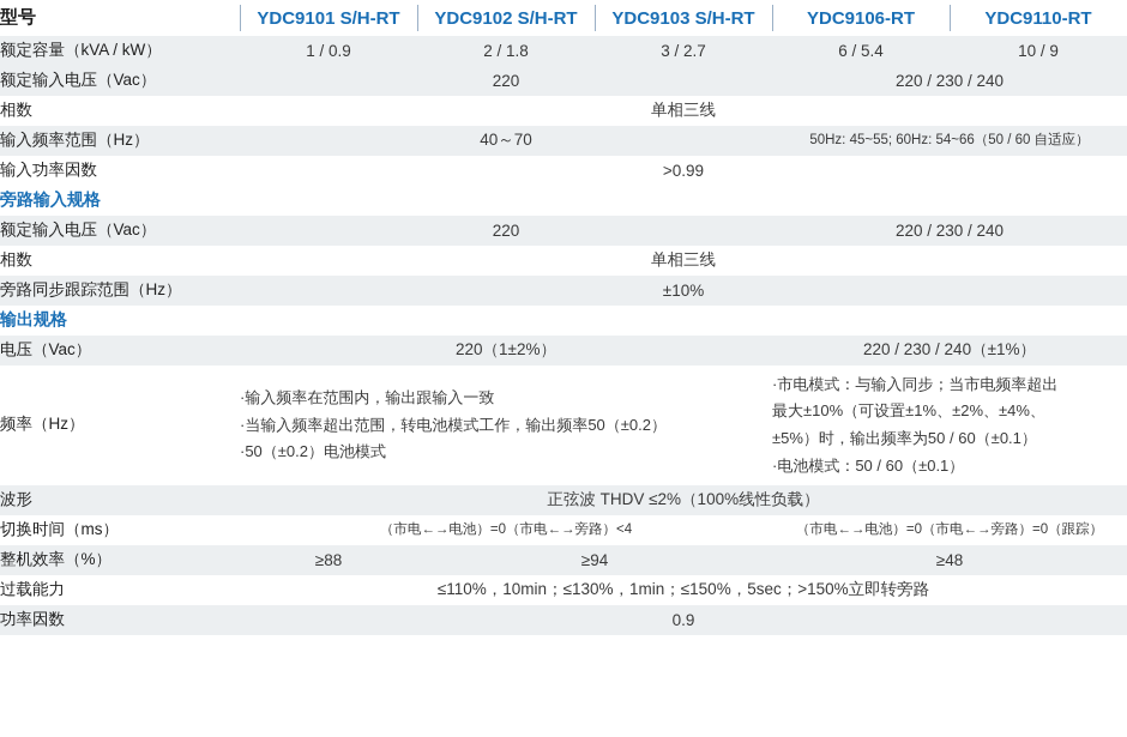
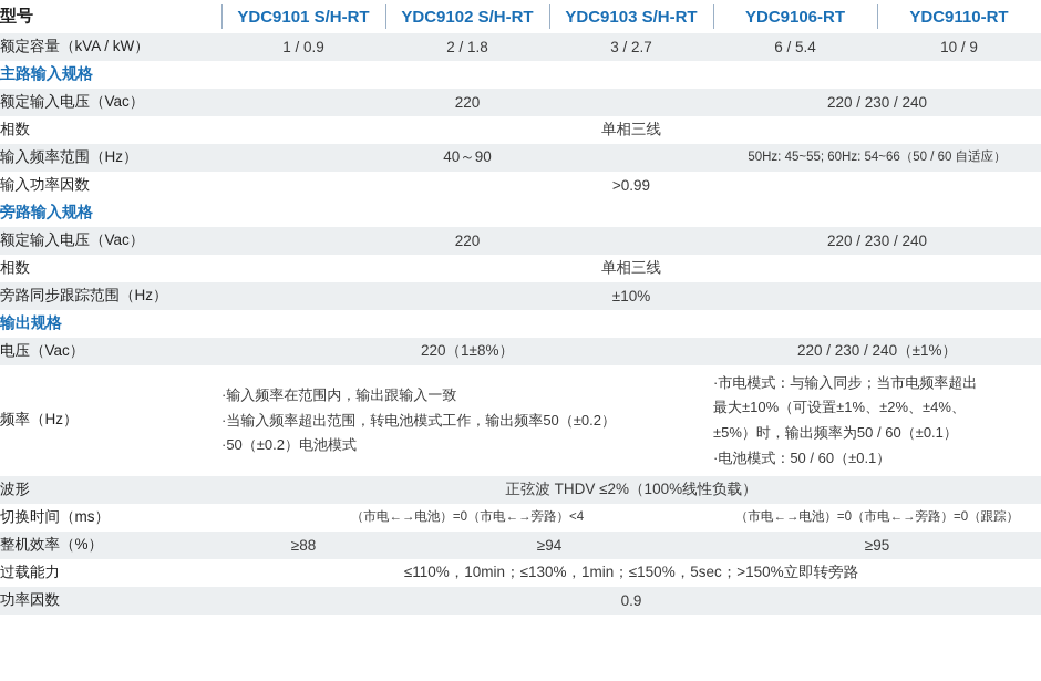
  型号	YDC9101 S/H-RT	YDC9102 S/H-RT	YDC9103 S/H-RT	YDC9106-RT	YDC9110-RT
  额定容量（kVA / kW）	1 / 0.9	2 / 1.8	3 / 2.7	6 / 5.4	10 / 9
+ 主路输入规格
  额定输入电压（Vac）	220	220 / 230 / 240
  相数	单相三线
- 输入频率范围（Hz）	40～70	50Hz: 45~55; 60Hz: 54~66（50 / 60 自适应）
+ 输入频率范围（Hz）	40～90	50Hz: 45~55; 60Hz: 54~66（50 / 60 自适应）
  输入功率因数	>0.99
  旁路输入规格
  额定输入电压（Vac）	220	220 / 230 / 240
  相数	单相三线
  旁路同步跟踪范围（Hz）	±10%
  输出规格
- 电压（Vac）	220（1±2%）	220 / 230 / 240（±1%）
+ 电压（Vac）	220（1±8%）	220 / 230 / 240（±1%）
  频率（Hz）	·输入频率在范围内，输出跟输入一致 ·当输入频率超出范围，转电池模式工作，输出频率50（±0.2） ·50（±0.2）电池模式	·市电模式：与输入同步；当市电频率超出 最大±10%（可设置±1%、±2%、±4%、 ±5%）时，输出频率为50 / 60（±0.1） ·电池模式：50 / 60（±0.1）
  波形	正弦波 THDV ≤2%（100%线性负载）
  切换时间（ms）	（市电←→电池）=0（市电←→旁路）<4	（市电←→电池）=0（市电←→旁路）=0（跟踪）
- 整机效率（%）	≥88	≥94	≥48
+ 整机效率（%）	≥88	≥94	≥95
  过载能力	≤110%，10min；≤130%，1min；≤150%，5sec；>150%立即转旁路
  功率因数	0.9
